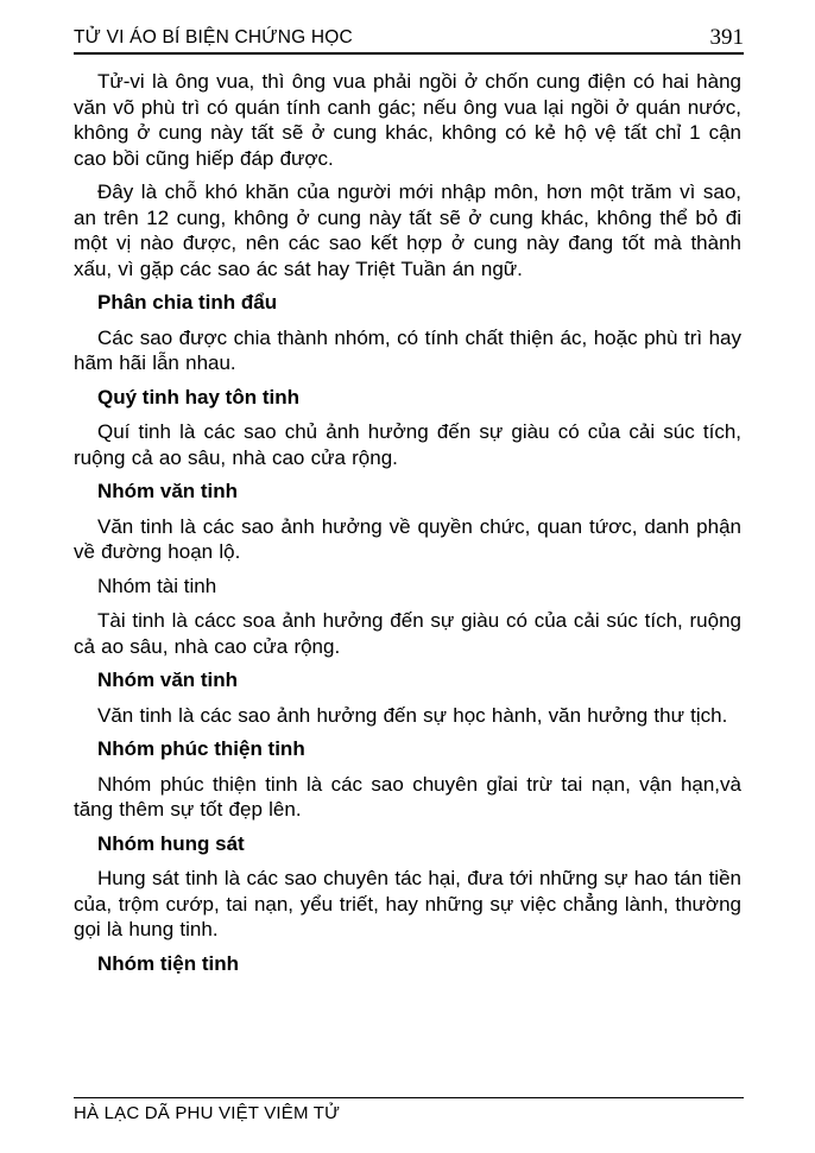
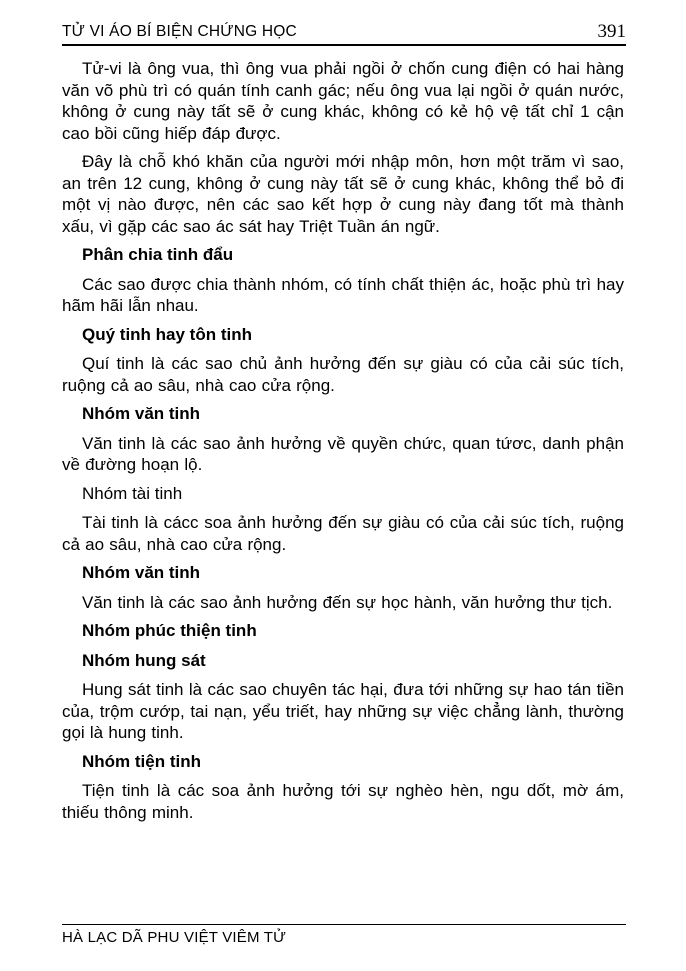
  TỬ VI ÁO BÍ BIỆN CHỨNG HỌC
  391
  Tử-vi là ông vua, thì ông vua phải ngồi ở chốn cung điện có hai hàng văn võ phù trì có quán tính canh gác; nếu ông vua lại ngồi ở quán nước, không ở cung này tất sẽ ở cung khác, không có kẻ hộ vệ tất chỉ 1 cận cao bồi cũng hiếp đáp được.
  Đây là chỗ khó khăn của người mới nhập môn, hơn một trăm vì sao, an trên 12 cung, không ở cung này tất sẽ ở cung khác, không thể bỏ đi một vị nào được, nên các sao kết hợp ở cung này đang tốt mà thành xấu, vì gặp các sao ác sát hay Triệt Tuần án ngữ.
  Phân chia tinh đẩu
  Các sao được chia thành nhóm, có tính chất thiện ác, hoặc phù trì hay hãm hãi lẫn nhau.
  Quý tinh hay tôn tinh
  Quí tinh là các sao chủ ảnh hưởng đến sự giàu có của cải súc tích, ruộng cả ao sâu, nhà cao cửa rộng.
  Nhóm văn tinh
  Văn tinh là các sao ảnh hưởng về quyền chức, quan tứơc, danh phận về đường hoạn lộ.
  Nhóm tài tinh
  Tài tinh là cácc soa ảnh hưởng đến sự giàu có của cải súc tích, ruộng cả ao sâu, nhà cao cửa rộng.
  Nhóm văn tinh
  Văn tinh là các sao ảnh hưởng đến sự học hành, văn hưởng thư tịch.
  Nhóm phúc thiện tinh
- Nhóm phúc thiện tinh là các sao chuyên gỉai trừ tai nạn, vận hạn,và tăng thêm sự tốt đẹp lên.
  Nhóm hung sát
  Hung sát tinh là các sao chuyên tác hại, đưa tới những sự hao tán tiền của, trộm cướp, tai nạn, yểu triết, hay những sự việc chẳng lành, thường gọi là hung tinh.
  Nhóm tiện tinh
+ Tiện tinh là các soa ảnh hưởng tới sự nghèo hèn, ngu dốt, mờ ám, thiếu thông minh.
  HÀ LẠC DÃ PHU VIỆT VIÊM TỬ
